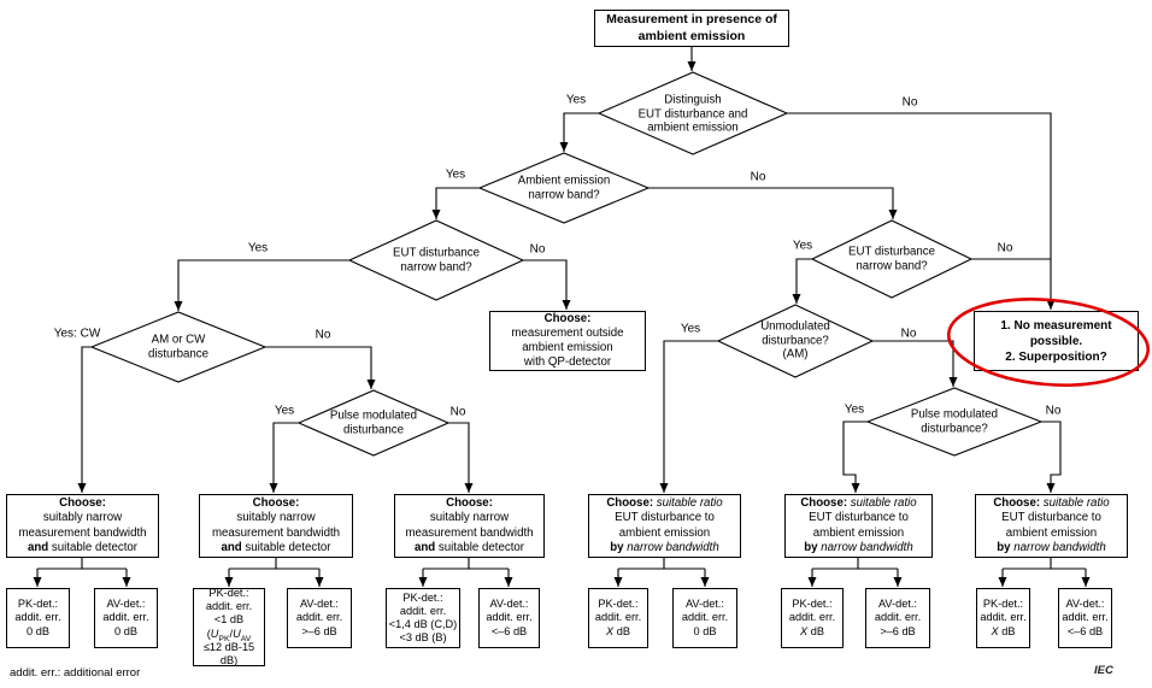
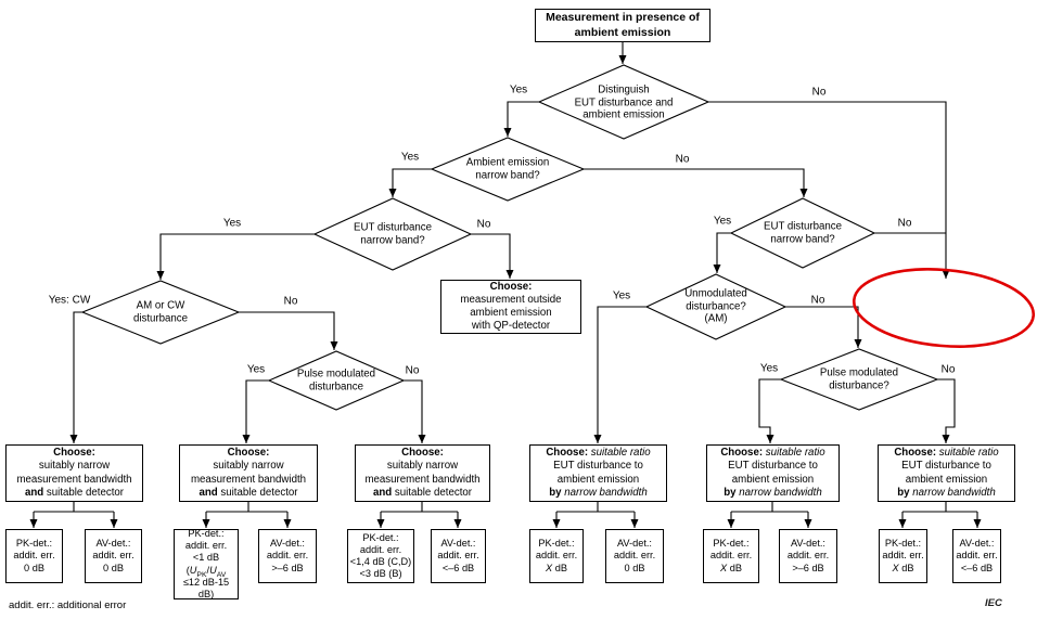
  Measurement in presence of
  ambient emission
  Distinguish
  EUT disturbance and
  ambient emission
  Ambient emission
  narrow band?
  EUT disturbance
  narrow band?
  EUT disturbance
  narrow band?
  AM or CW
  disturbance
  Pulse modulated
  disturbance
  Unmodulated
  disturbance?
  (AM)
  Pulse modulated
  disturbance?
  Yes
  No
  Yes
  No
  Yes
  No
  Yes: CW
  No
  Yes
  No
  Yes
  No
  Yes
  No
  Yes
  No
  Choose:
  measurement outside
  ambient emission
  with QP-detector
- 1. No measurement
- possible.
- 2. Superposition?
  Choose:
  suitably narrow
  measurement bandwidth
  and suitable detector
  Choose:
  suitably narrow
  measurement bandwidth
  and suitable detector
  Choose:
  suitably narrow
  measurement bandwidth
  and suitable detector
  Choose: suitable ratio
  EUT disturbance to
  ambient emission
  by narrow bandwidth
  Choose: suitable ratio
  EUT disturbance to
  ambient emission
  by narrow bandwidth
  Choose: suitable ratio
  EUT disturbance to
  ambient emission
  by narrow bandwidth
  PK-det.:
  addit. err.
  0 dB
  AV-det.:
  addit. err.
  0 dB
  PK-det.:
  addit. err.
  <1 dB
  ≤12 dB-15 dB)
  AV-det.:
  addit. err.
  >–6 dB
  PK-det.:
  addit. err.
  <1,4 dB (C,D)
  <3 dB (B)
  AV-det.:
  addit. err.
  <–6 dB
  PK-det.:
  addit. err.
  X dB
  AV-det.:
  addit. err.
  0 dB
  PK-det.:
  addit. err.
  X dB
  AV-det.:
  addit. err.
  >–6 dB
  PK-det.:
  addit. err.
  X dB
  AV-det.:
  addit. err.
  <–6 dB
  addit. err.: additional error
  IEC
